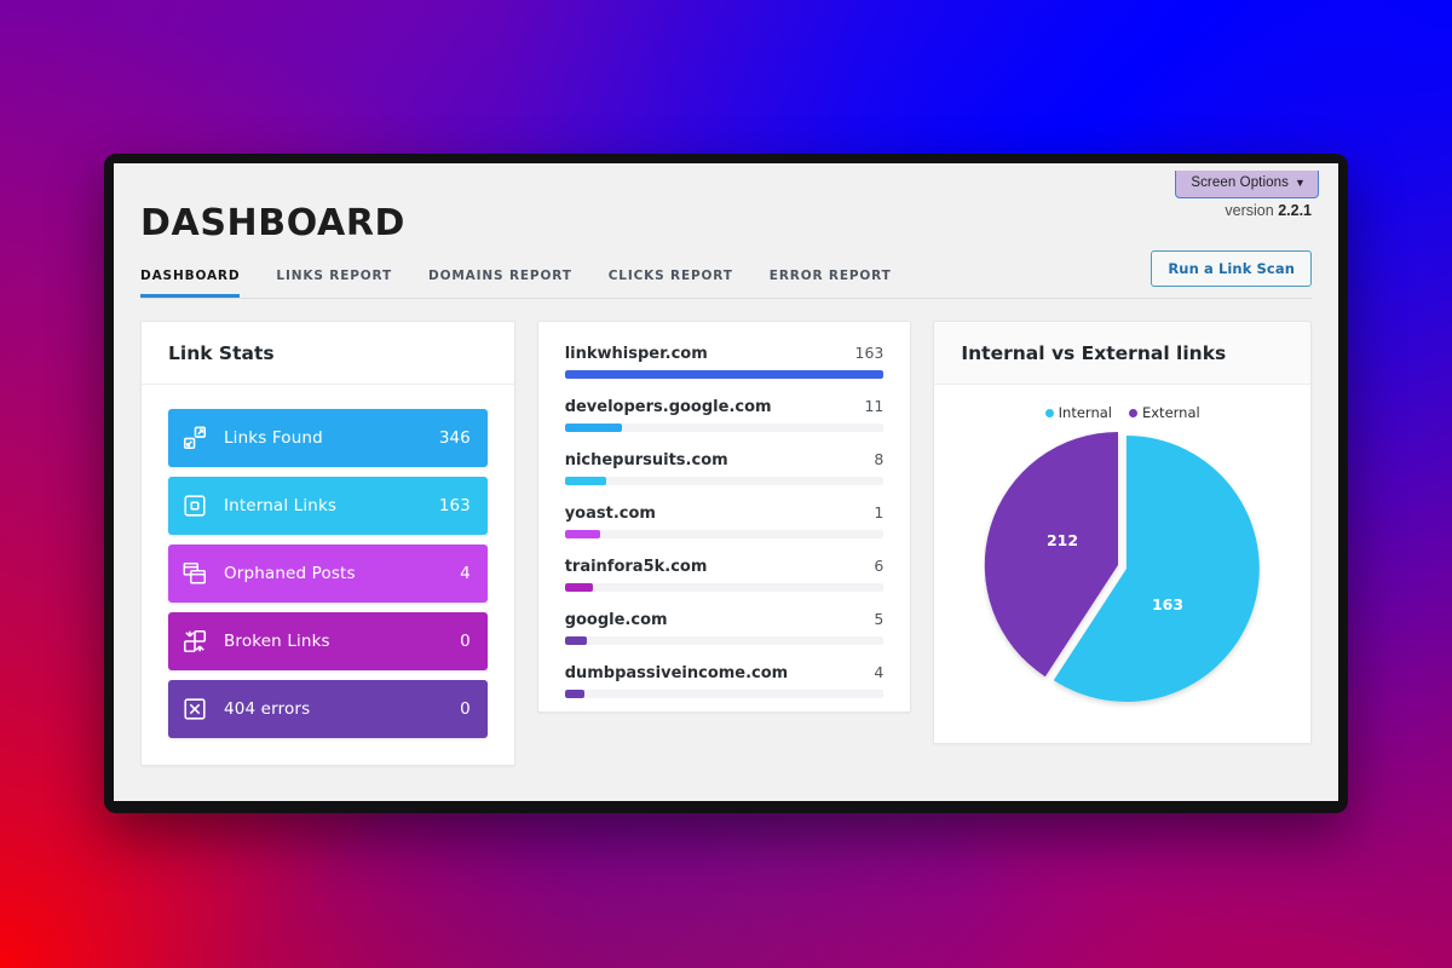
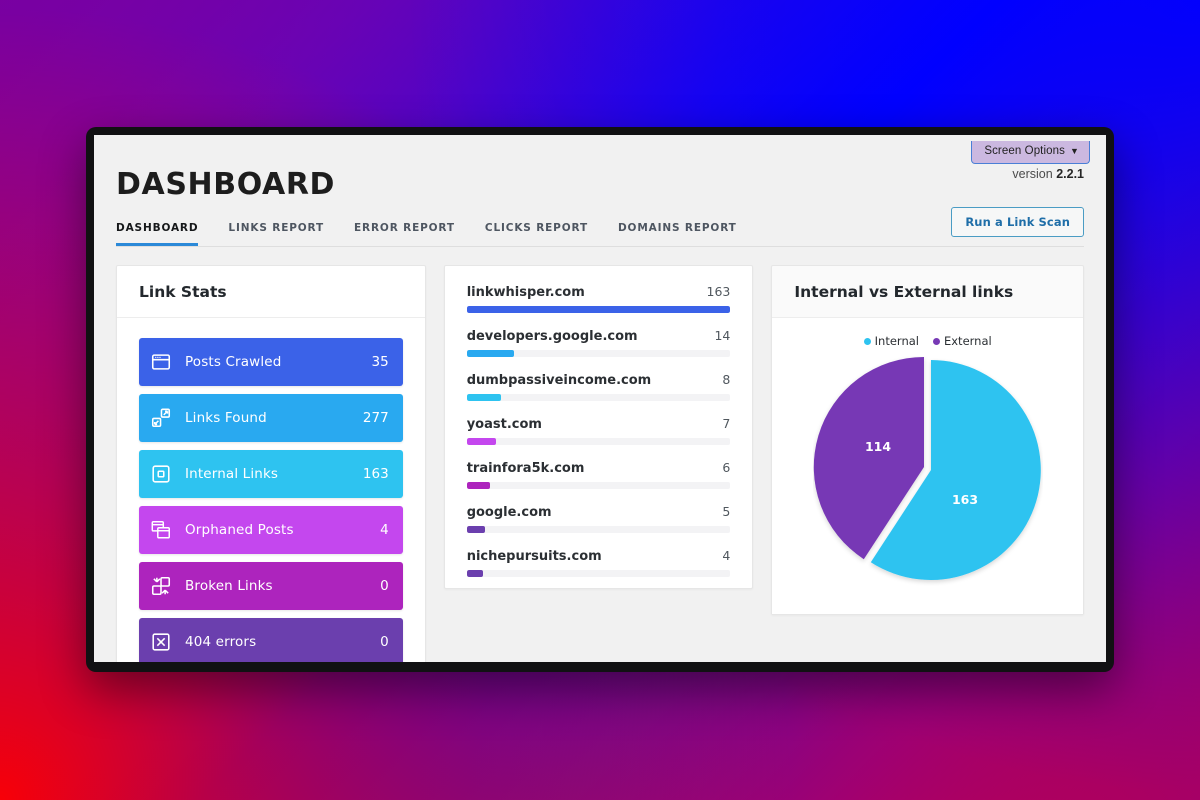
  Screen Options ▼
  version 2.2.1
  DASHBOARD
  DASHBOARD
  LINKS REPORT
- DOMAINS REPORT
+ ERROR REPORT
  CLICKS REPORT
- ERROR REPORT
+ DOMAINS REPORT
  Run a Link Scan
  Link Stats
+ Posts Crawled
+ 35
  Links Found
- 346
+ 277
  Internal Links
  163
  Orphaned Posts
  4
  Broken Links
  0
  404 errors
  0
  linkwhisper.com
  163
  developers.google.com
- 11
+ 14
- nichepursuits.com
+ dumbpassiveincome.com
  8
  yoast.com
- 1
+ 7
  trainfora5k.com
  6
  google.com
  5
- dumbpassiveincome.com
+ nichepursuits.com
  4
  Internal vs External links
  Internal
  External
  163
- 212
+ 114
